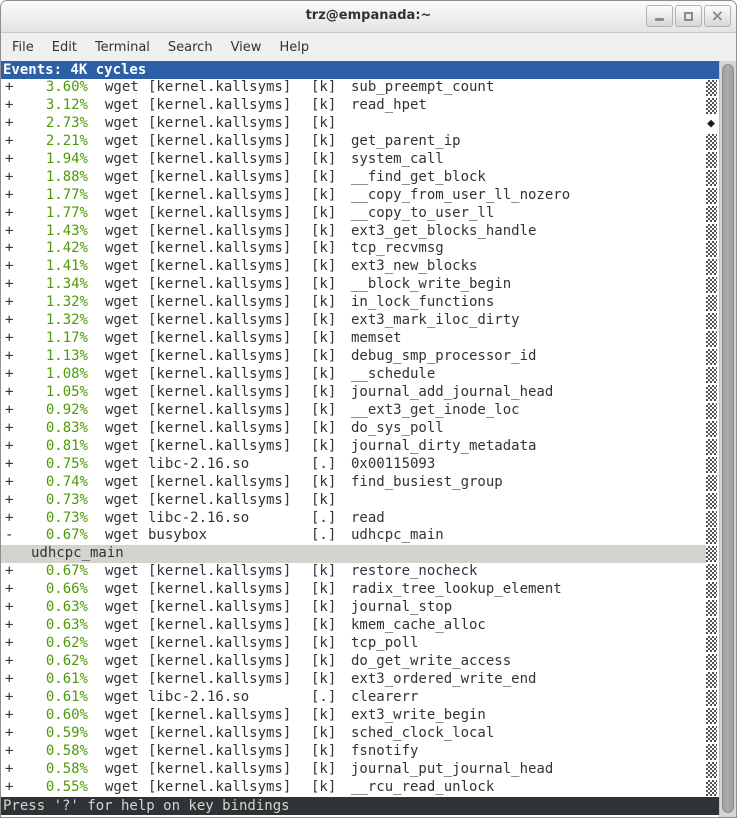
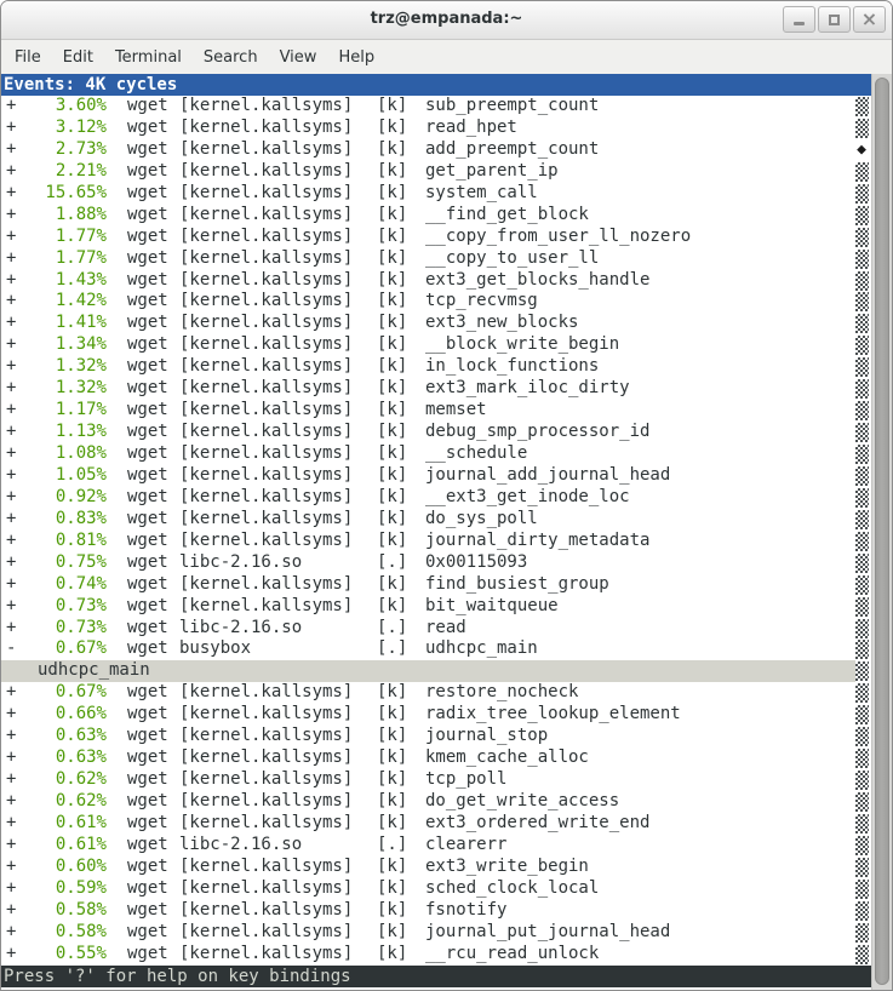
  trz@empanada:~
  ×
  File
  Edit
  Terminal
  Search
  View
  Help
  Events: 4K cycles
  +
  3.60%
  wget
  [kernel.kallsyms]
  [k]
  sub_preempt_count
  +
  3.12%
  wget
  [kernel.kallsyms]
  [k]
  read_hpet
  +
  2.73%
  wget
  [kernel.kallsyms]
  [k]
+ add_preempt_count
  ◆
  +
  2.21%
  wget
  [kernel.kallsyms]
  [k]
  get_parent_ip
  +
- 1.94%
+ 15.65%
  wget
  [kernel.kallsyms]
  [k]
  system_call
  +
  1.88%
  wget
  [kernel.kallsyms]
  [k]
  __find_get_block
  +
  1.77%
  wget
  [kernel.kallsyms]
  [k]
  __copy_from_user_ll_nozero
  +
  1.77%
  wget
  [kernel.kallsyms]
  [k]
  __copy_to_user_ll
  +
  1.43%
  wget
  [kernel.kallsyms]
  [k]
  ext3_get_blocks_handle
  +
  1.42%
  wget
  [kernel.kallsyms]
  [k]
  tcp_recvmsg
  +
  1.41%
  wget
  [kernel.kallsyms]
  [k]
  ext3_new_blocks
  +
  1.34%
  wget
  [kernel.kallsyms]
  [k]
  __block_write_begin
  +
  1.32%
  wget
  [kernel.kallsyms]
  [k]
  in_lock_functions
  +
  1.32%
  wget
  [kernel.kallsyms]
  [k]
  ext3_mark_iloc_dirty
  +
  1.17%
  wget
  [kernel.kallsyms]
  [k]
  memset
  +
  1.13%
  wget
  [kernel.kallsyms]
  [k]
  debug_smp_processor_id
  +
  1.08%
  wget
  [kernel.kallsyms]
  [k]
  __schedule
  +
  1.05%
  wget
  [kernel.kallsyms]
  [k]
  journal_add_journal_head
  +
  0.92%
  wget
  [kernel.kallsyms]
  [k]
  __ext3_get_inode_loc
  +
  0.83%
  wget
  [kernel.kallsyms]
  [k]
  do_sys_poll
  +
  0.81%
  wget
  [kernel.kallsyms]
  [k]
  journal_dirty_metadata
  +
  0.75%
  wget
  libc-2.16.so
  [.]
  0x00115093
  +
  0.74%
  wget
  [kernel.kallsyms]
  [k]
  find_busiest_group
  +
  0.73%
  wget
  [kernel.kallsyms]
  [k]
+ bit_waitqueue
  +
  0.73%
  wget
  libc-2.16.so
  [.]
  read
  -
  0.67%
  wget
  busybox
  [.]
  udhcpc_main
  udhcpc_main
  +
  0.67%
  wget
  [kernel.kallsyms]
  [k]
  restore_nocheck
  +
  0.66%
  wget
  [kernel.kallsyms]
  [k]
  radix_tree_lookup_element
  +
  0.63%
  wget
  [kernel.kallsyms]
  [k]
  journal_stop
  +
  0.63%
  wget
  [kernel.kallsyms]
  [k]
  kmem_cache_alloc
  +
  0.62%
  wget
  [kernel.kallsyms]
  [k]
  tcp_poll
  +
  0.62%
  wget
  [kernel.kallsyms]
  [k]
  do_get_write_access
  +
  0.61%
  wget
  [kernel.kallsyms]
  [k]
  ext3_ordered_write_end
  +
  0.61%
  wget
  libc-2.16.so
  [.]
  clearerr
  +
  0.60%
  wget
  [kernel.kallsyms]
  [k]
  ext3_write_begin
  +
  0.59%
  wget
  [kernel.kallsyms]
  [k]
  sched_clock_local
  +
  0.58%
  wget
  [kernel.kallsyms]
  [k]
  fsnotify
  +
  0.58%
  wget
  [kernel.kallsyms]
  [k]
  journal_put_journal_head
  +
  0.55%
  wget
  [kernel.kallsyms]
  [k]
  __rcu_read_unlock
  Press '?' for help on key bindings
